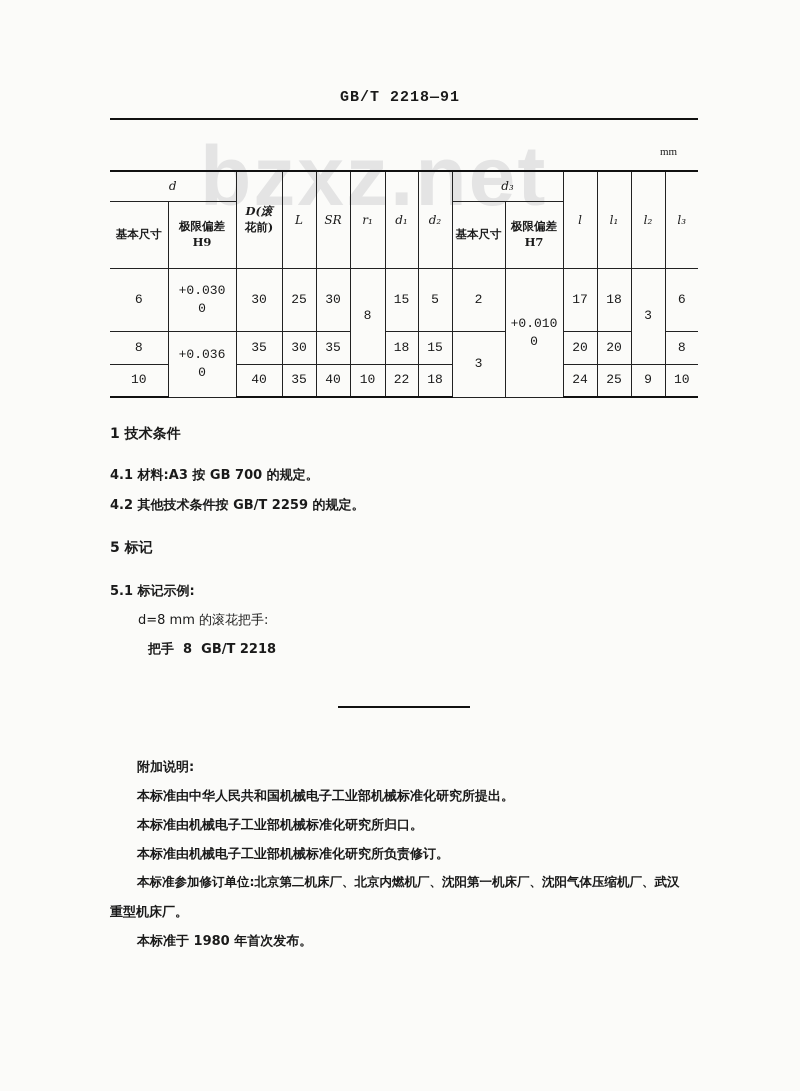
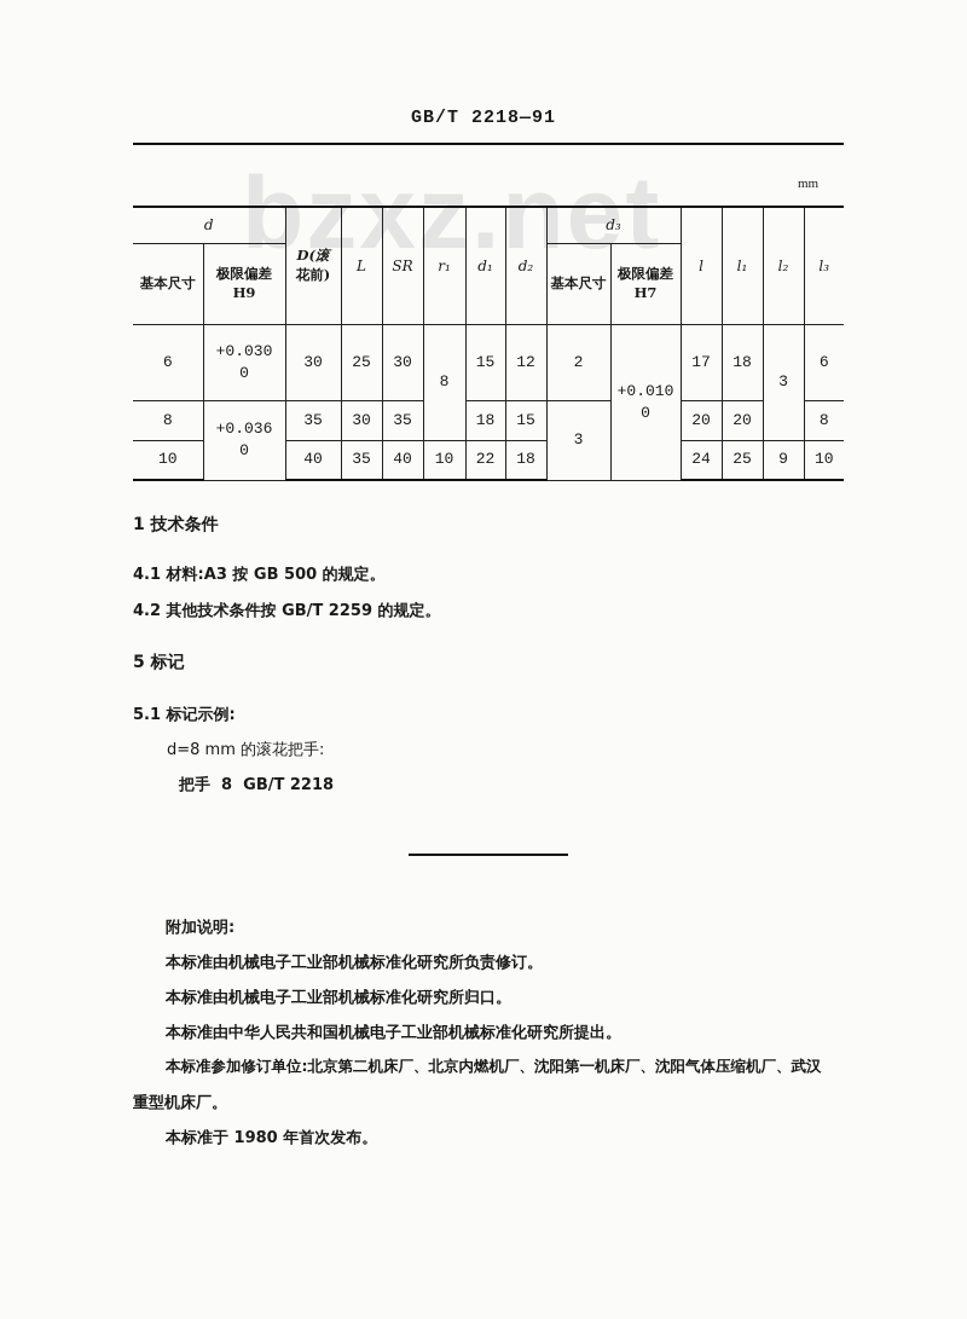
  GB/T 2218—91
  bzxz.net
  mm
  d	D(滚花前)	L	SR	r₁	d₁	d₂	d₃	l	l₁	l₂	l₃
  基本尺寸	极限偏差H9	基本尺寸	极限偏差H7
- 6	+0.0300	30	25	30	8	15	5	2	+0.0100	17	18	3	6
+ 6	+0.0300	30	25	30	8	15	12	2	+0.0100	17	18	3	6
  8	+0.0360	35	30	35	18	15	3	20	20	8
  10	40	35	40	10	22	18	24	25	9	10
  1 技术条件
- 4.1 材料:A3 按 GB 700 的规定。
+ 4.1 材料:A3 按 GB 500 的规定。
  4.2 其他技术条件按 GB/T 2259 的规定。
  5 标记
  5.1 标记示例:
  d=8 mm 的滚花把手:
  把手 8 GB/T 2218
  附加说明:
- 本标准由中华人民共和国机械电子工业部机械标准化研究所提出。
+ 本标准由机械电子工业部机械标准化研究所负责修订。
  本标准由机械电子工业部机械标准化研究所归口。
- 本标准由机械电子工业部机械标准化研究所负责修订。
+ 本标准由中华人民共和国机械电子工业部机械标准化研究所提出。
  本标准参加修订单位:北京第二机床厂、北京内燃机厂、沈阳第一机床厂、沈阳气体压缩机厂、武汉
  重型机床厂。
  本标准于 1980 年首次发布。
